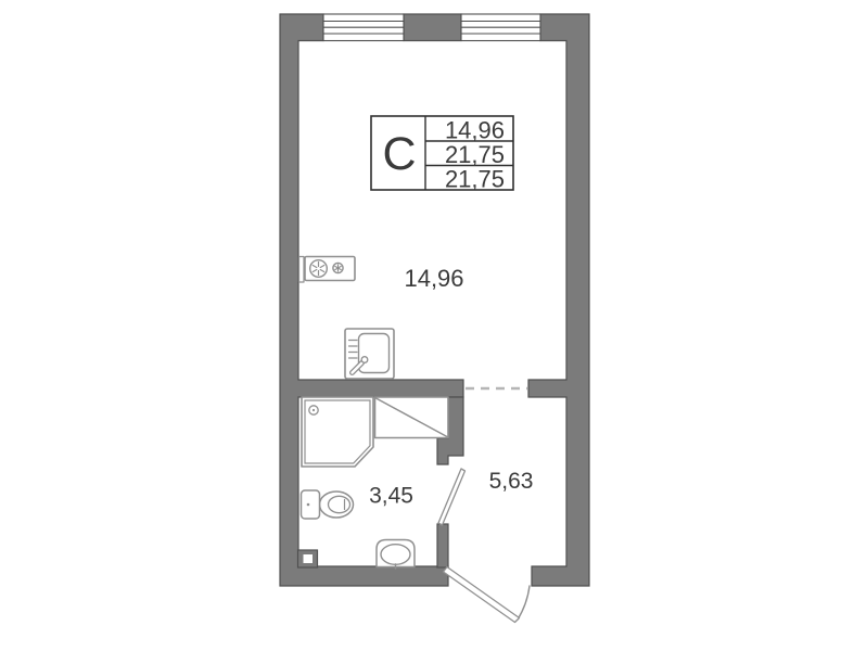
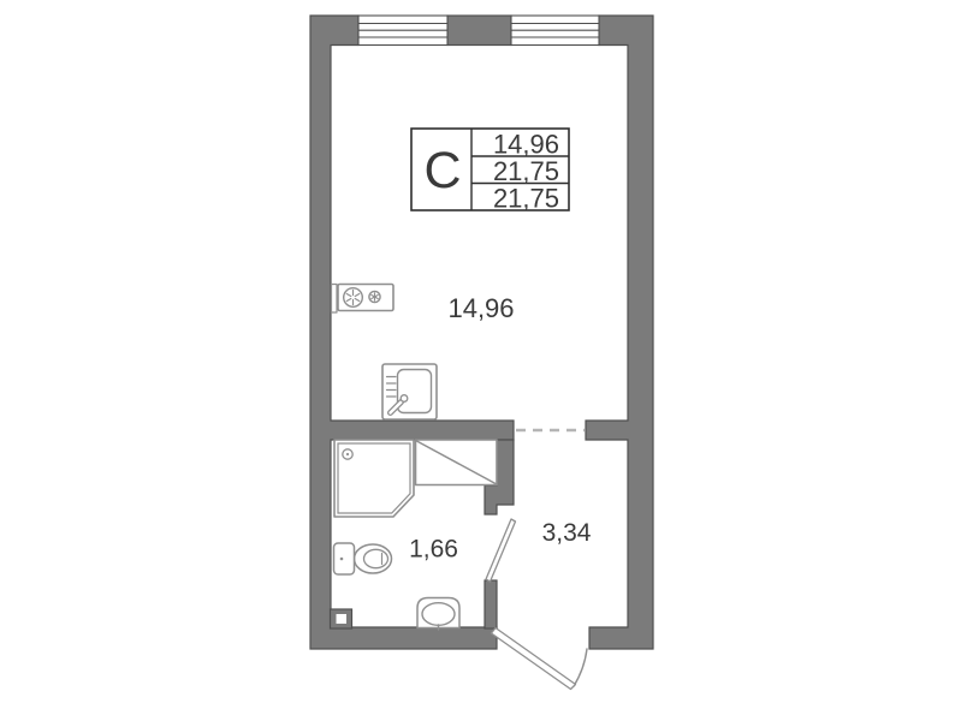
  C
  14,96
  21,75
  21,75
  14,96
- 3,45
+ 1,66
- 5,63
+ 3,34
